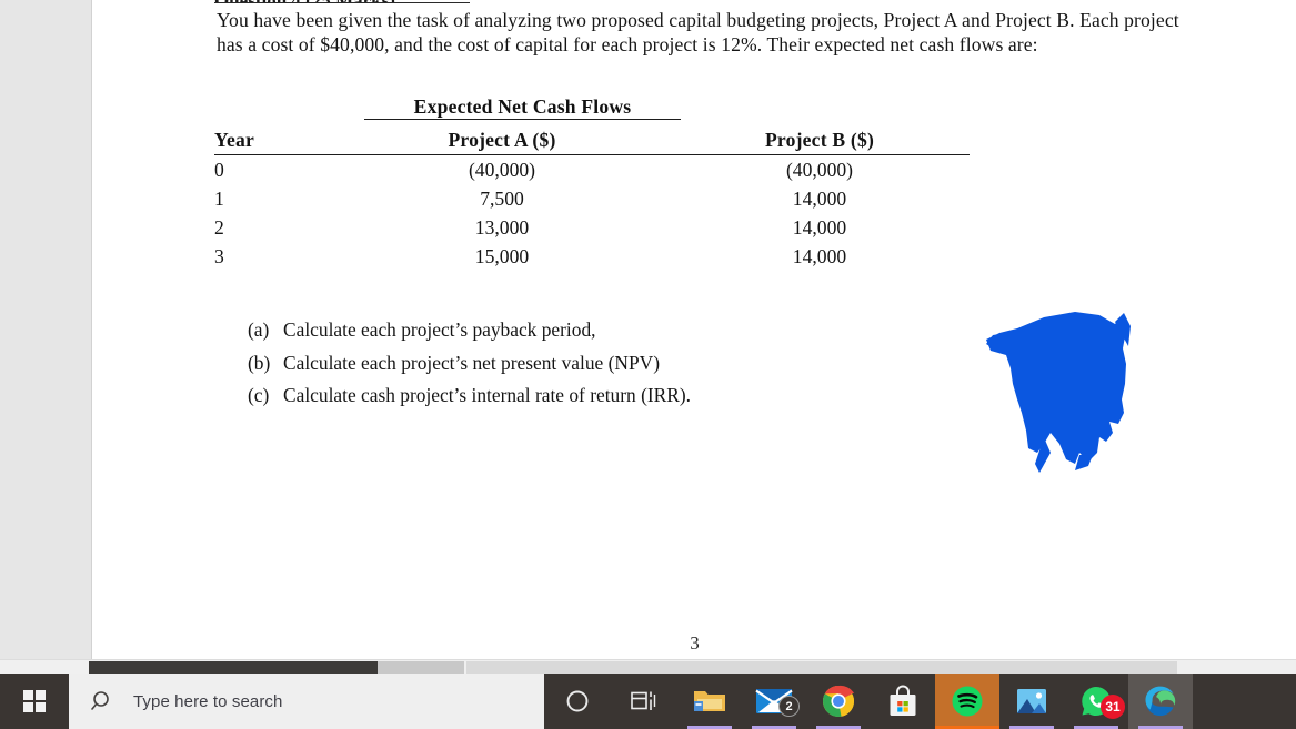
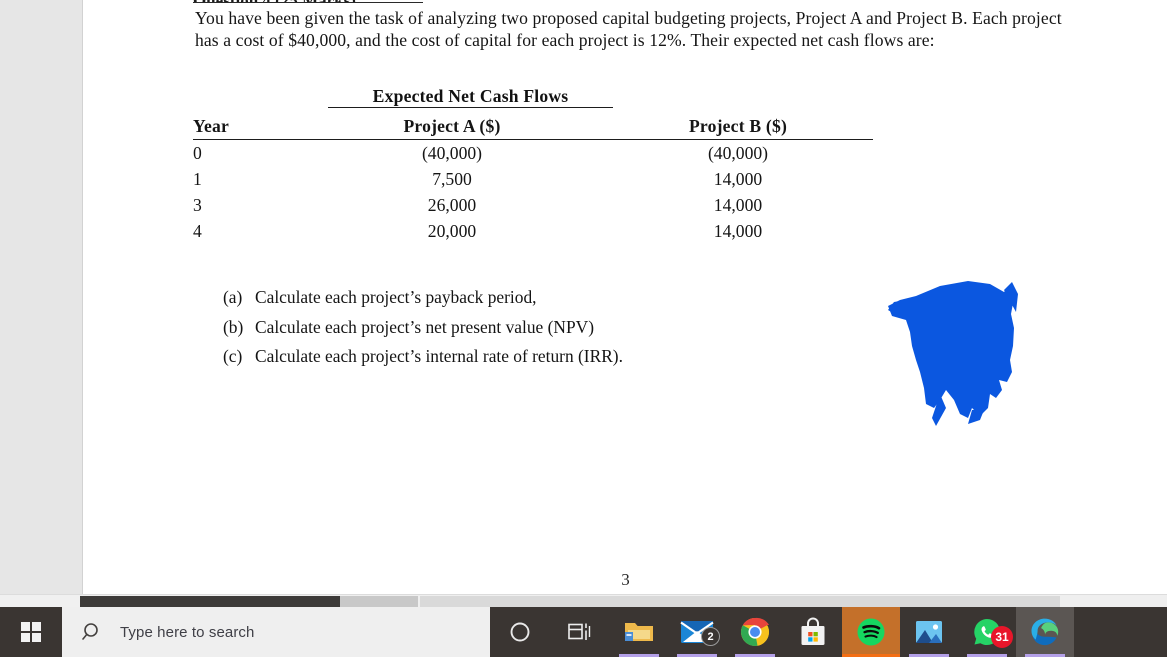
  Question 4 (25 Marks)
  You have been given the task of analyzing two proposed capital budgeting projects, Project A and Project B. Each project has a cost of $40,000, and the cost of capital for each project is 12%. Their expected net cash flows are:
  Expected Net Cash Flows
  Year	Project A ($)	Project B ($)
  0	(40,000)	(40,000)
  1	7,500	14,000
- 2	13,000	14,000
- 3	15,000	14,000
+ 3	26,000	14,000
+ 4	20,000	14,000
  (a)
  Calculate each project’s payback period,
  (b)
  Calculate each project’s net present value (NPV)
  (c)
- Calculate cash project’s internal rate of return (IRR).
+ Calculate each project’s internal rate of return (IRR).
  3
  Type here to search
  2
  31
